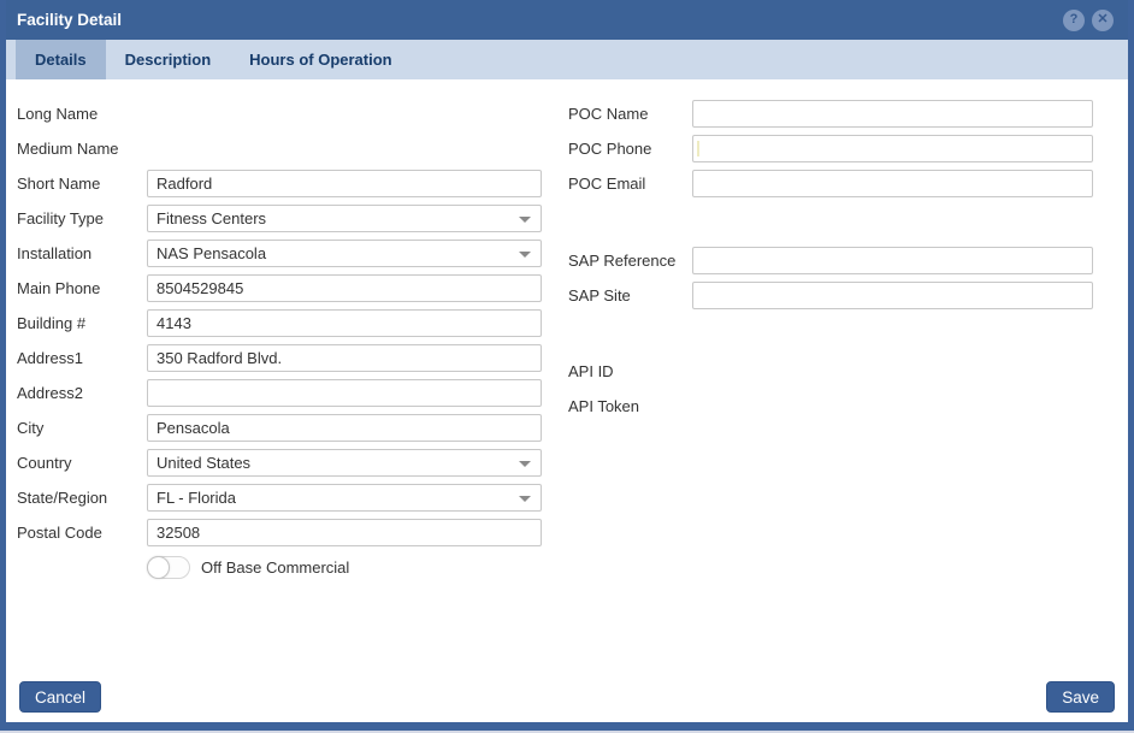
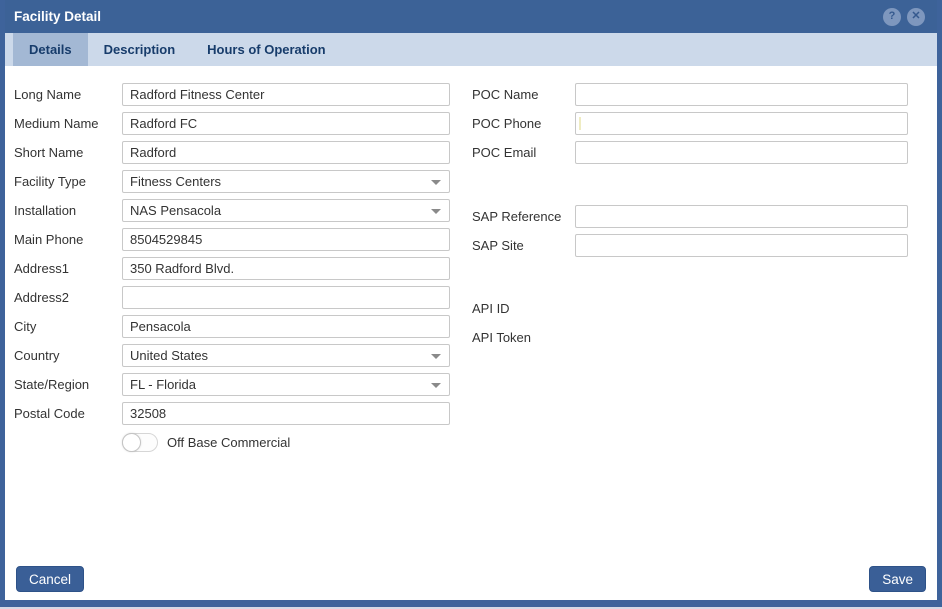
  Facility Detail
  ?
  ✕
  Details
  Description
  Hours of Operation
  Long Name
+ Radford Fitness Center
  Medium Name
+ Radford FC
  Short Name
  Radford
  Facility Type
  Fitness Centers
  Installation
  NAS Pensacola
  Main Phone
  8504529845
- Building #
- 4143
  Address1
  350 Radford Blvd.
  Address2
  City
  Pensacola
  Country
  United States
  State/Region
  FL - Florida
  Postal Code
  32508
  Off Base Commercial
  POC Name
  POC Phone
  POC Email
  SAP Reference
  SAP Site
  API ID
  API Token
  Cancel
  Save
